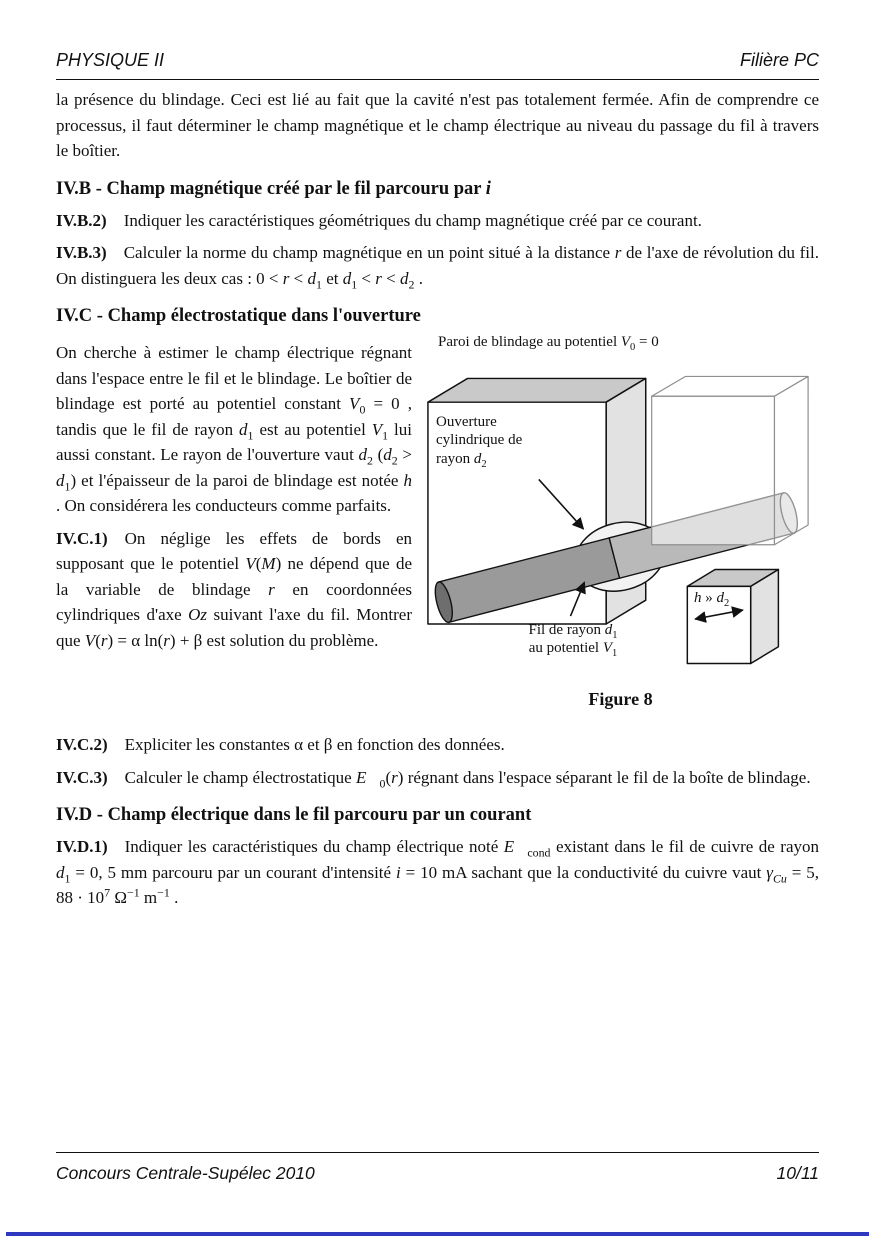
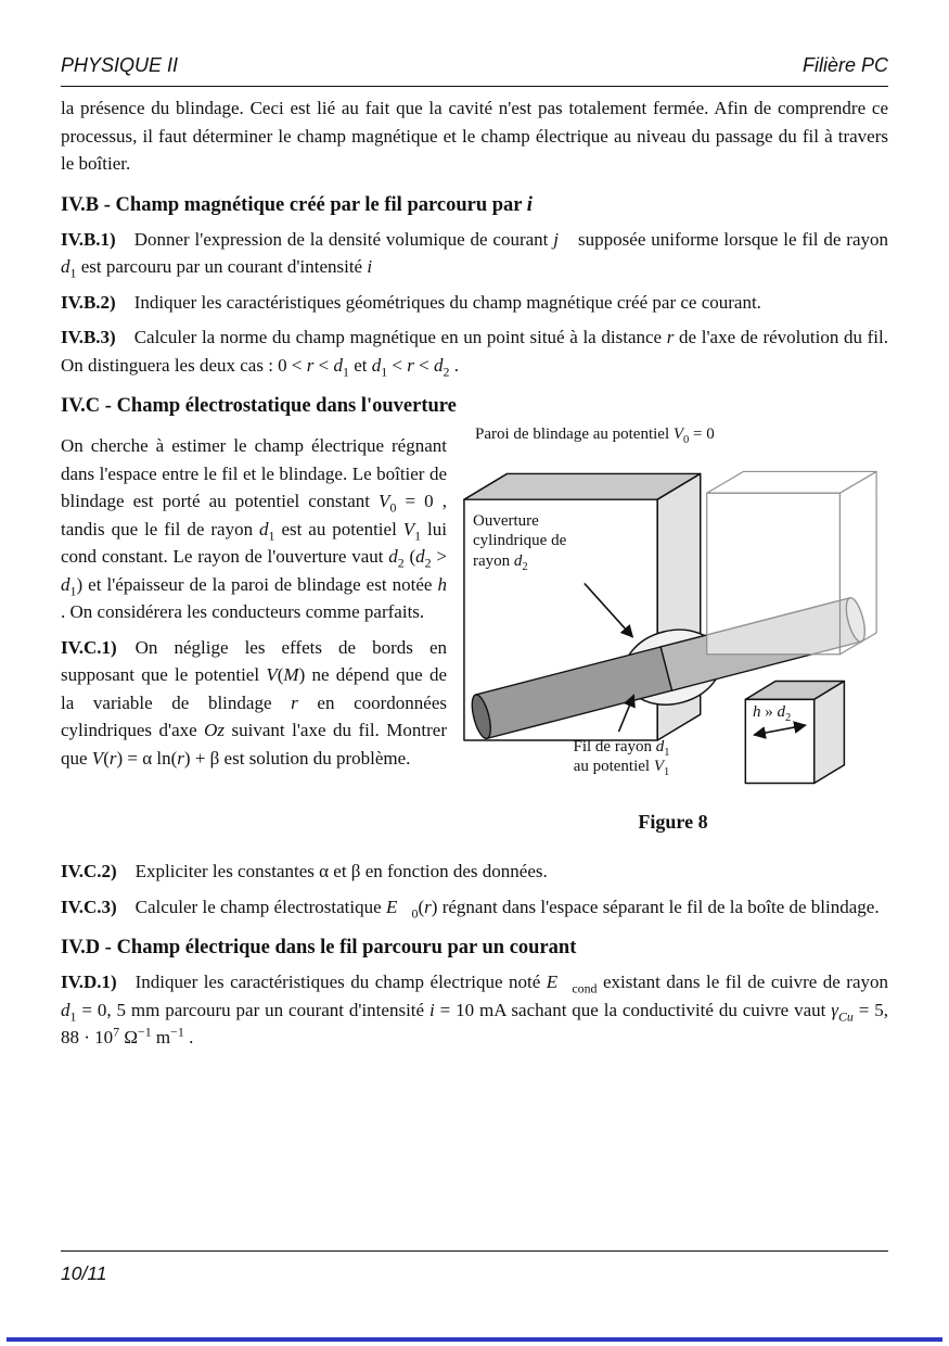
  PHYSIQUE II
  Filière PC
  la présence du blindage. Ceci est lié au fait que la cavité n'est pas totalement fermée. Afin de comprendre ce processus, il faut déterminer le champ magnétique et le champ électrique au niveau du passage du fil à travers le boîtier.
  IV.B - Champ magnétique créé par le fil parcouru par i
+ IV.B.1) Donner l'expression de la densité volumique de courant j⃗ supposée uniforme lorsque le fil de rayon d1 est parcouru par un courant d'intensité i
  IV.B.2) Indiquer les caractéristiques géométriques du champ magnétique créé par ce courant.
  IV.B.3) Calculer la norme du champ magnétique en un point situé à la distance r de l'axe de révolution du fil. On distinguera les deux cas : 0 < r < d1 et d1 < r < d2 .
  IV.C - Champ électrostatique dans l'ouverture
- On cherche à estimer le champ électrique régnant dans l'espace entre le fil et le blindage. Le boîtier de blindage est porté au potentiel constant V0 = 0 , tandis que le fil de rayon d1 est au potentiel V1 lui aussi constant. Le rayon de l'ouverture vaut d2 (d2 > d1) et l'épaisseur de la paroi de blindage est notée h . On considérera les conducteurs comme parfaits.
+ On cherche à estimer le champ électrique régnant dans l'espace entre le fil et le blindage. Le boîtier de blindage est porté au potentiel constant V0 = 0 , tandis que le fil de rayon d1 est au potentiel V1 lui cond constant. Le rayon de l'ouverture vaut d2 (d2 > d1) et l'épaisseur de la paroi de blindage est notée h . On considérera les conducteurs comme parfaits.
  IV.C.1) On néglige les effets de bords en supposant que le potentiel V(M) ne dépend que de la variable de blindage r en coordonnées cylindriques d'axe Oz suivant l'axe du fil. Montrer que V(r) = α ln(r) + β est solution du problème.
  Paroi de blindage au potentiel V0 = 0
  Ouverture
  cylindrique de
  rayon d2
  Fil de rayon d1
  au potentiel V1
  h » d2
  Figure 8
  IV.C.2) Expliciter les constantes α et β en fonction des données.
  IV.C.3) Calculer le champ électrostatique E⃗0(r) régnant dans l'espace séparant le fil de la boîte de blindage.
  IV.D - Champ électrique dans le fil parcouru par un courant
  IV.D.1) Indiquer les caractéristiques du champ électrique noté E⃗cond existant dans le fil de cuivre de rayon d1 = 0, 5 mm parcouru par un courant d'intensité i = 10 mA sachant que la conductivité du cuivre vaut γCu = 5, 88 · 107 Ω−1 m−1 .
- Concours Centrale-Supélec 2010
  10/11
